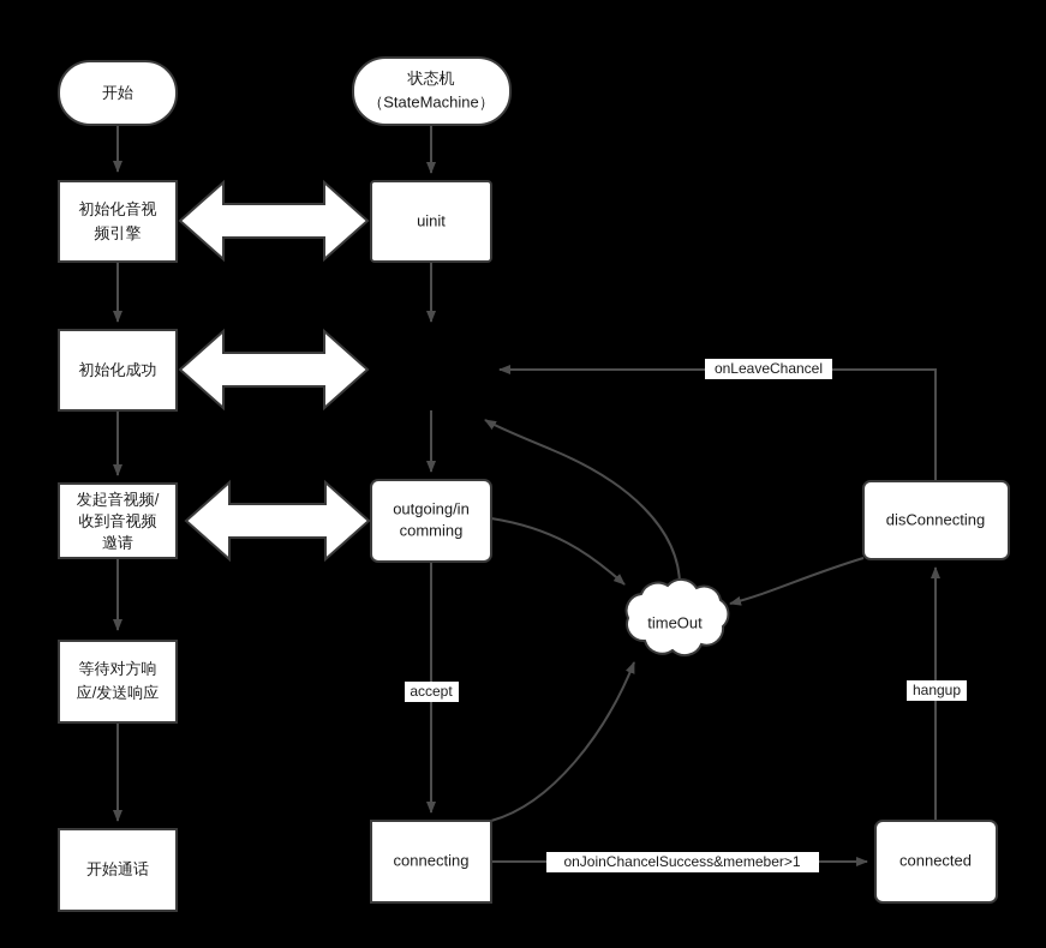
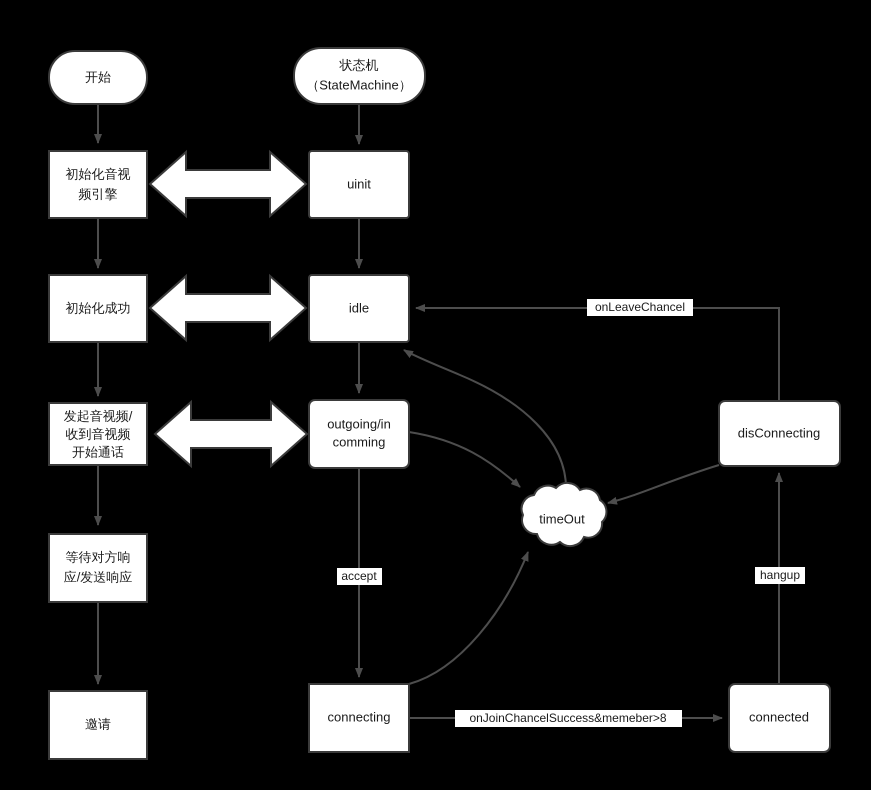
  开始
  初始化音视
  频引擎
  初始化成功
  发起音视频/
  收到音视频
- 邀请
+ 开始通话
  等待对方响
  应/发送响应
- 开始通话
+ 邀请
  状态机
  （StateMachine）
  uinit
+ idle
  outgoing/in
  comming
  connecting
  timeOut
  disConnecting
  connected
  onLeaveChancel
  accept
  hangup
- onJoinChancelSuccess&memeber>1
+ onJoinChancelSuccess&memeber>8
